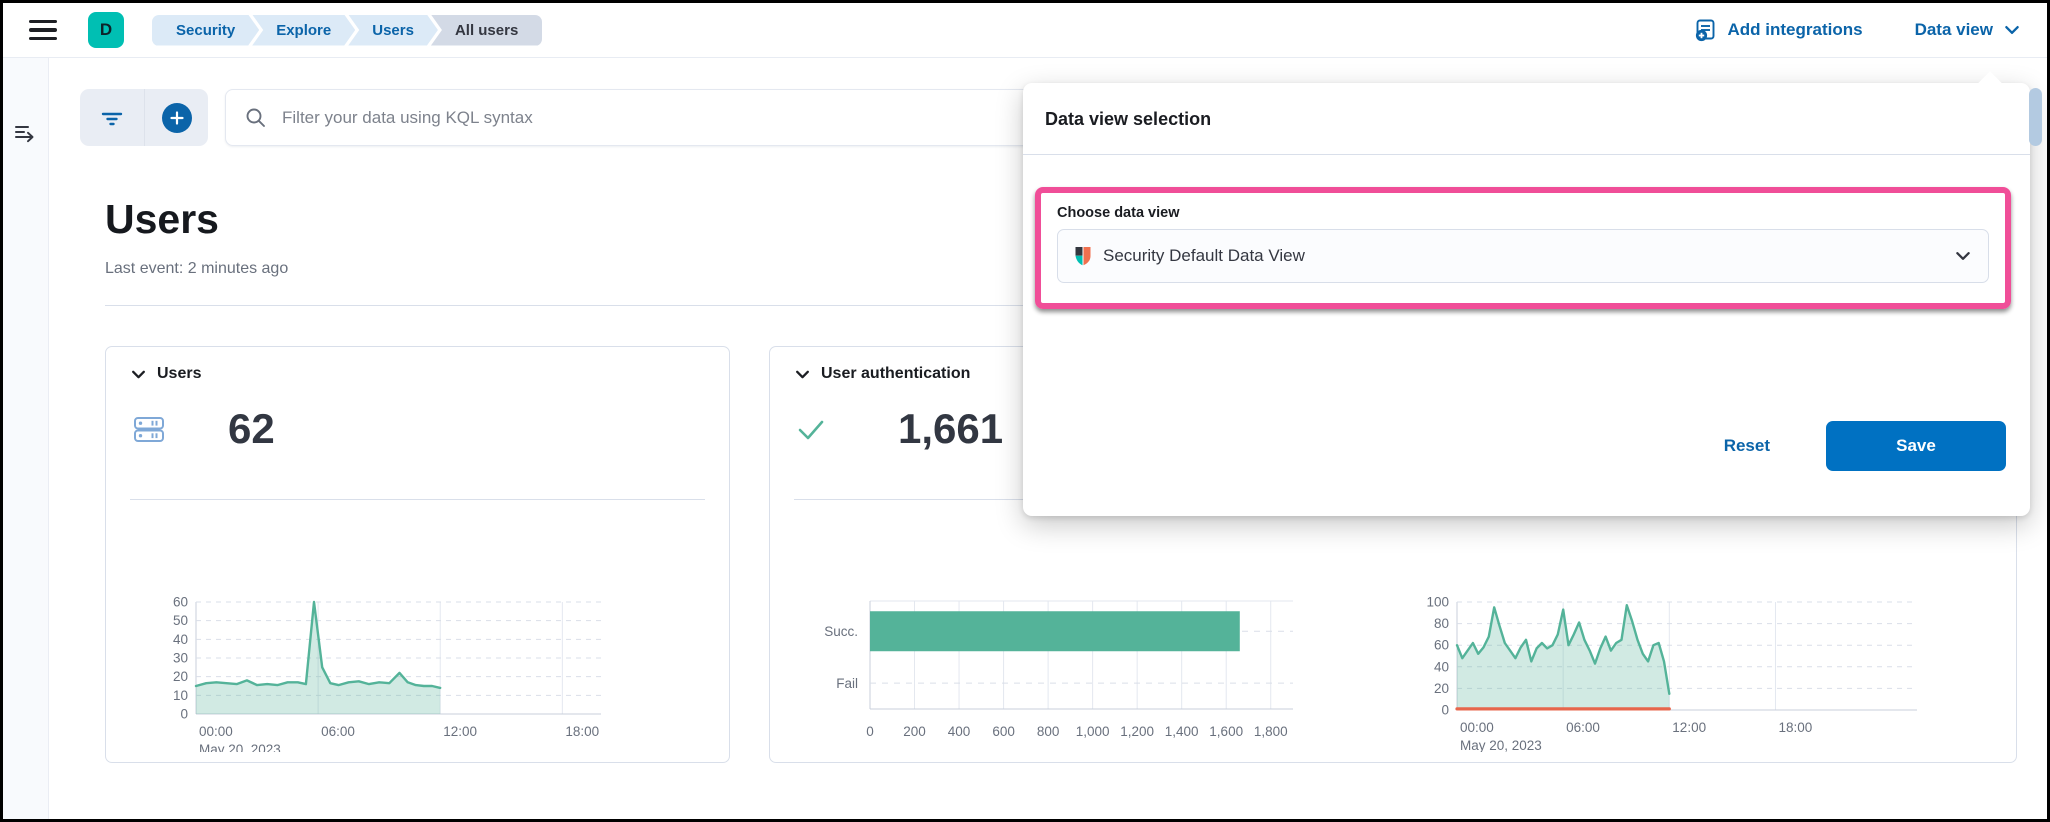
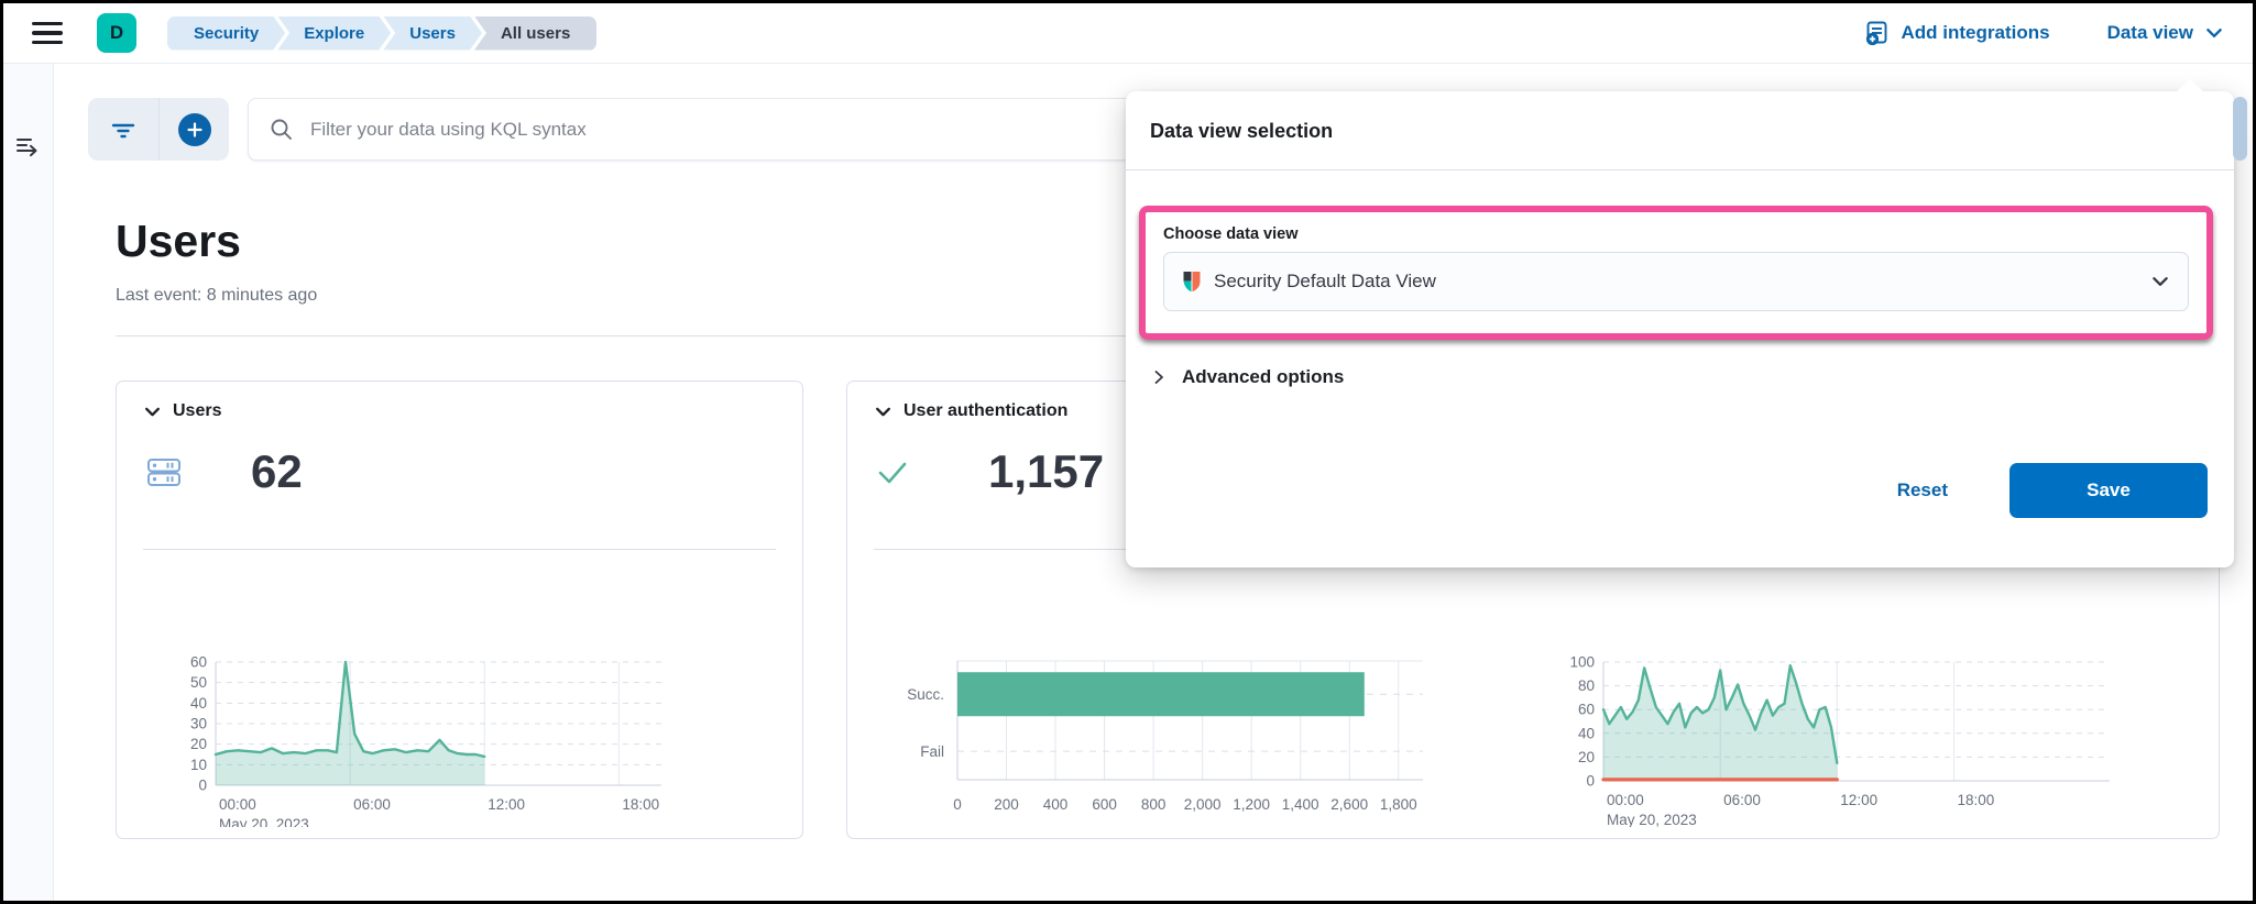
  D
  Security
  Explore
  Users
  All users
  Add integrations
  Data view
  Filter your data using KQL syntax
  Users
- Last event: 2 minutes ago
+ Last event: 8 minutes ago
  Users
  62
  00:00
  May 20, 2023
  06:00
  12:00
  18:00
  0
  10
  20
  30
  40
  50
  60
  User authentication
- 1,661
+ 1,157
  0
  200
  400
  600
  800
- 1,000
+ 2,000
  1,200
  1,400
- 1,600
+ 2,600
  1,800
  Succ.
  Fail
  00:00
  May 20, 2023
  06:00
  12:00
  18:00
  0
  20
  40
  60
  80
  100
  Data view selection
  Choose data view
  Security Default Data View
+ Advanced options
  Reset
  Save
